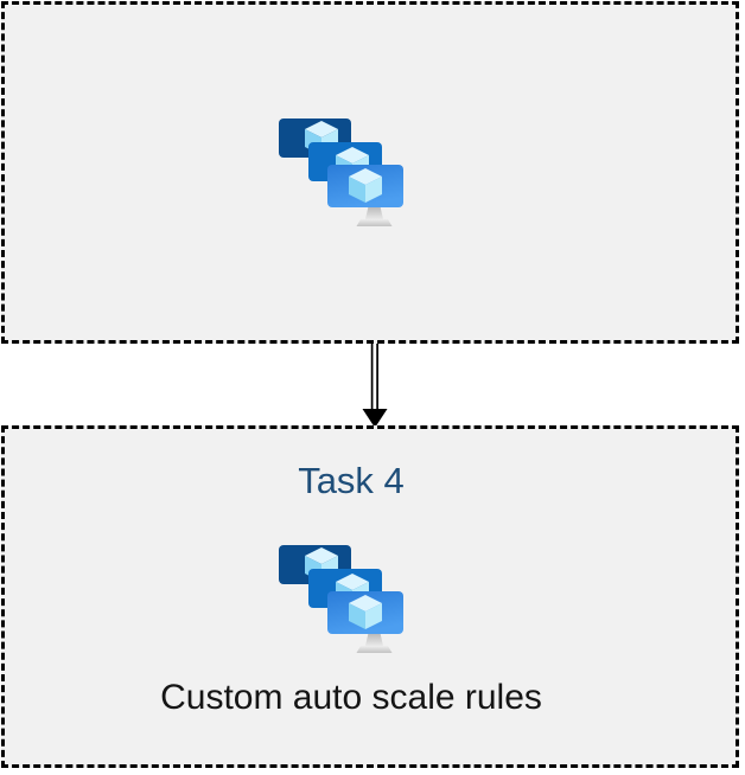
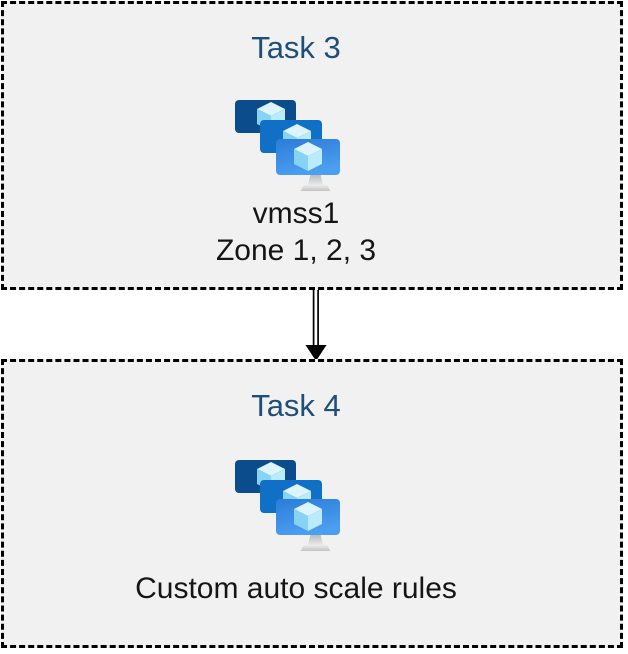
+ Task 3
+ vmss1
+ Zone 1, 2, 3
  Task 4
  Custom auto scale rules
